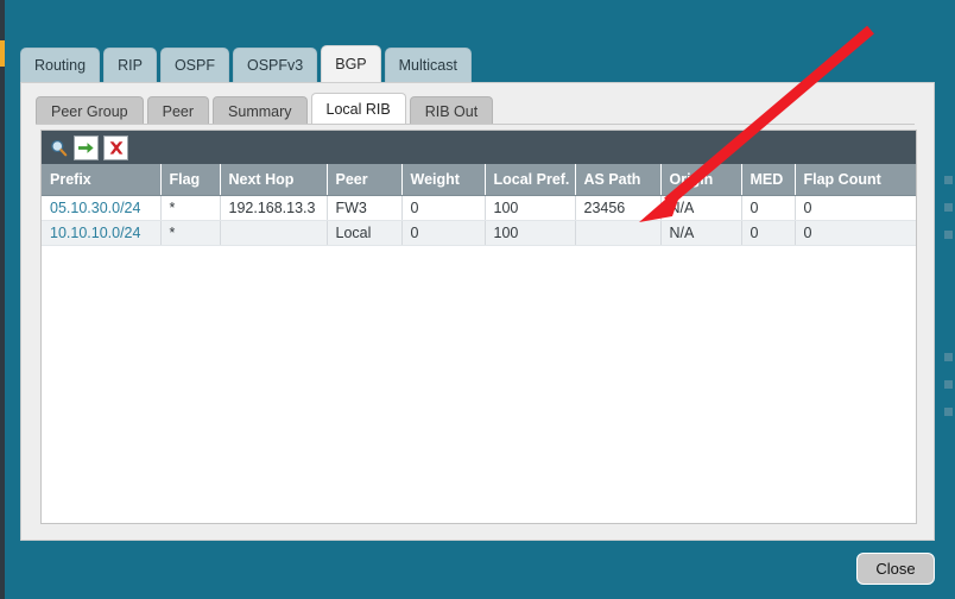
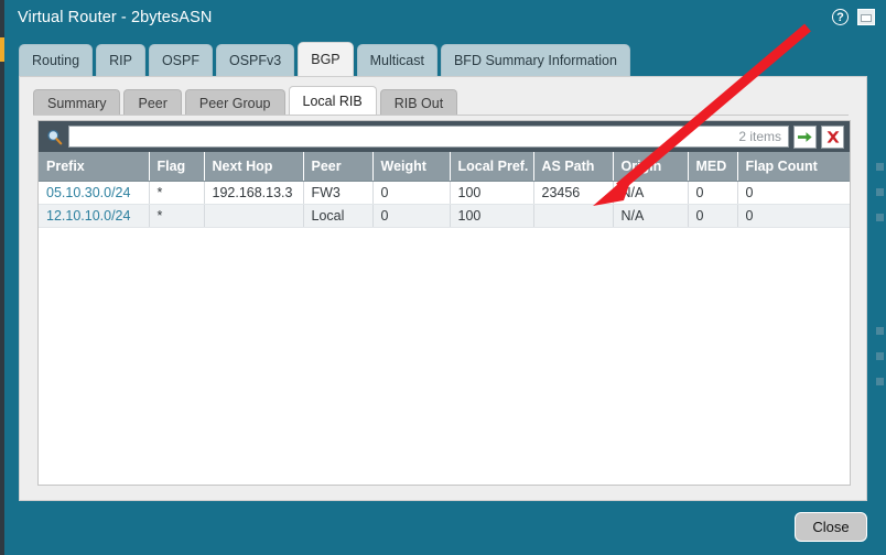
+ Virtual Router - 2bytesASN
+ ?
  Routing
  RIP
  OSPF
  OSPFv3
  BGP
  Multicast
+ BFD Summary Information
- Peer Group
+ Summary
  Peer
- Summary
+ Peer Group
  Local RIB
  RIB Out
+ 2 items
  Prefix	Flag	Next Hop	Peer	Weight	Local Pref.	AS Path	Orn	MED	Flap Count
  05.10.30.0/24	*	192.168.13.3	FW3	0	100	23456	/A	0	0
- 10.10.10.0/24	*		Local	0	100		N/A	0	0
+ 12.10.10.0/24	*		Local	0	100		N/A	0	0
  Close
